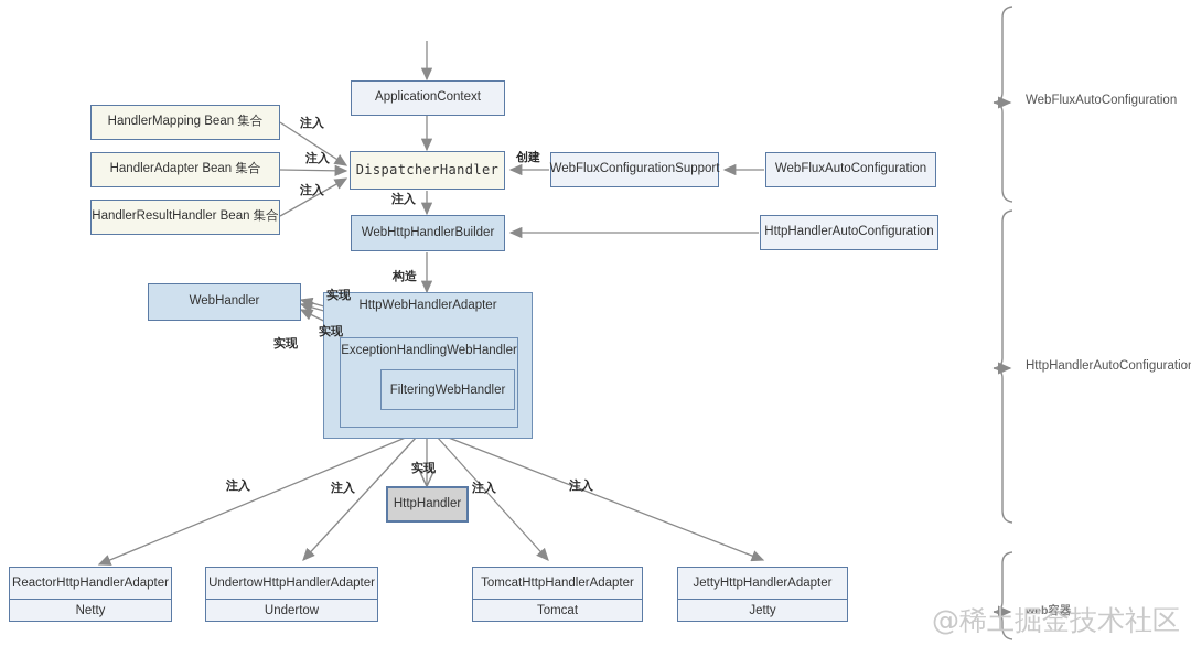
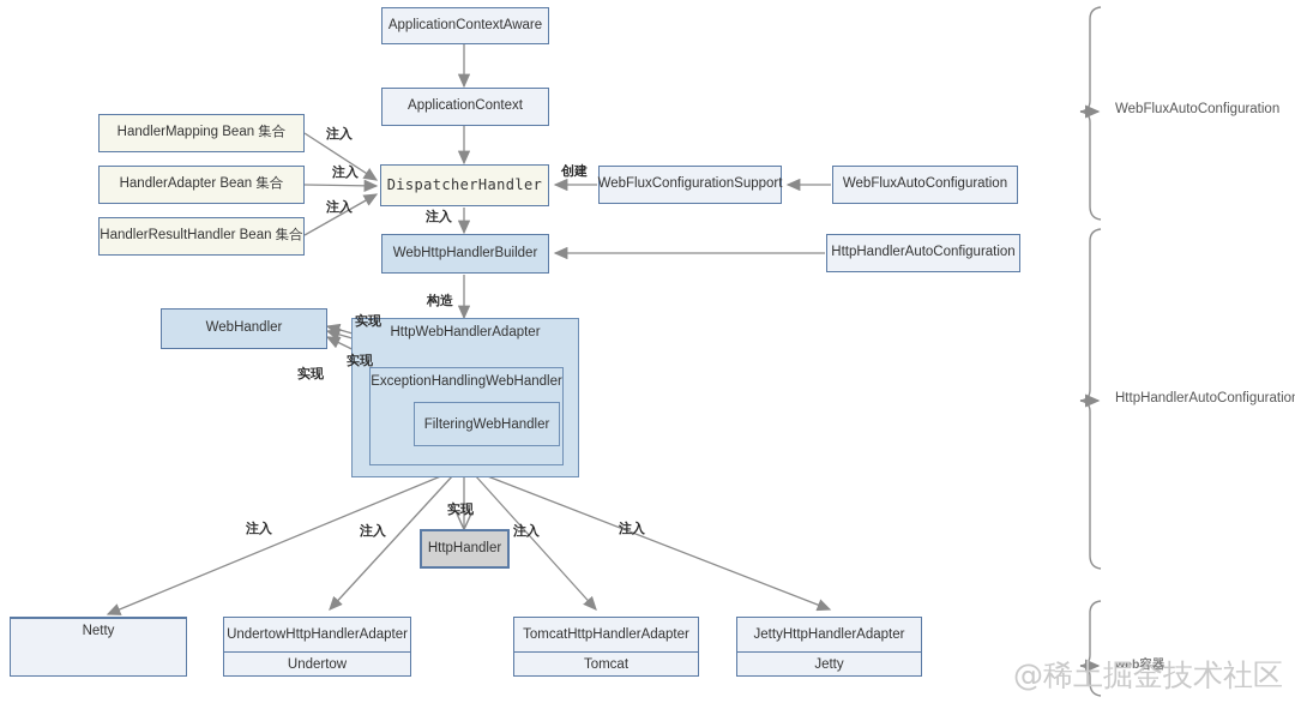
+ ApplicationContextAware
  ApplicationContext
  HandlerMapping Bean 集合
  HandlerAdapter Bean 集合
  HandlerResultHandler Bean 集合
  DispatcherHandler
  WebFluxConfigurationSupport
  WebFluxAutoConfiguration
  WebHttpHandlerBuilder
  HttpHandlerAutoConfiguration
  WebHandler
  HttpWebHandlerAdapter
  ExceptionHandlingWebHandler
  FilteringWebHandler
  HttpHandler
- ReactorHttpHandlerAdapter
  Netty
  UndertowHttpHandlerAdapter
  Undertow
  TomcatHttpHandlerAdapter
  Tomcat
  JettyHttpHandlerAdapter
  Jetty
  注入
  注入
  注入
  创建
  注入
  构造
  实现
  实现
  实现
  实现
  注入
  注入
  注入
  注入
  WebFluxAutoConfiguration
  HttpHandlerAutoConfiguratio
  web容器
  @稀土掘金技术社区
